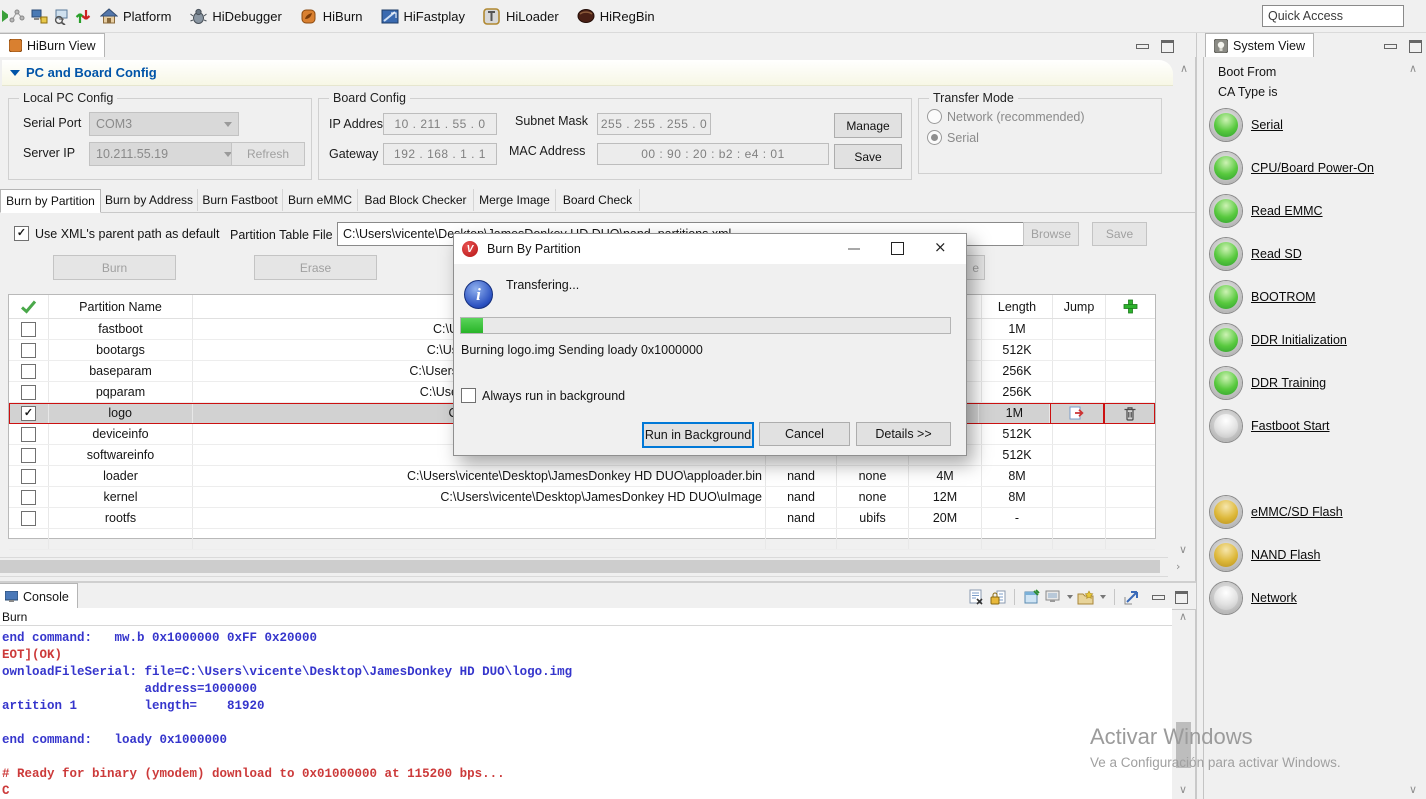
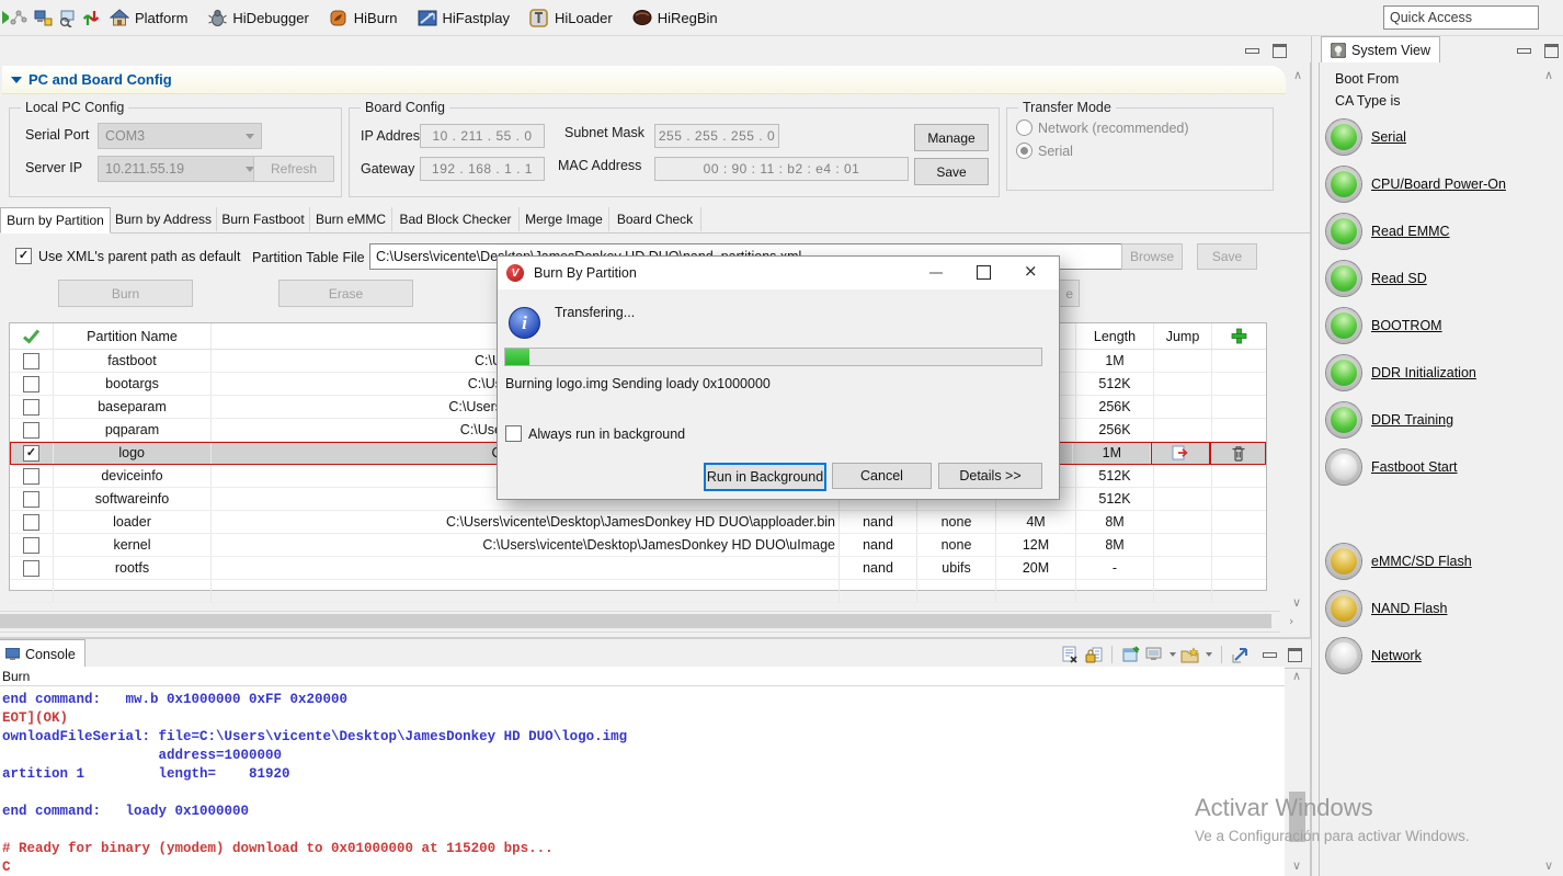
  Platform
  HiDebugger
  HiBurn
  HiFastplay
  HiLoader
  HiRegBin
  Quick Access
- HiBurn View
  PC and Board Config
  ∧
  Local PC Config
  Serial Port
  COM3
  Server IP
  10.211.55.19
  Refresh
  Board Config
  IP Addres
  10 . 211 . 55 . 0
  Subnet Mask
  255 . 255 . 255 . 0
  Gateway
  192 . 168 . 1 . 1
  MAC Address
- 00 : 90 : 20 : b2 : e4 : 01
+ 00 : 90 : 11 : b2 : e4 : 01
  Manage
  Save
  Transfer Mode
  Network (recommended)
  Serial
  Burn by Partition
  Burn by Address
  Burn Fastboot
  Burn eMMC
  Bad Block Checker
  Merge Image
  Board Check
  Use XML's parent path as default
  Partition Table File
  Browse
  Save
  Burn
  Erase
  e
  Partition Name
  Length
  Jump
  fastboot
  C:\
  1M
  bootargs
  C:\U
  512K
  baseparam
  C:\User
  256K
  pqparam
  C:\Us
  256K
  logo
  1M
  deviceinfo
  512K
  softwareinfo
  512K
  loader
  C:\Users\vicente\Desktop\JamesDonkey HD DUO\apploader.bin
  nand
  none
  4M
  8M
  kernel
  C:\Users\vicente\Desktop\JamesDonkey HD DUO\uImage
  nand
  none
  12M
  8M
  rootfs
  nand
  ubifs
  20M
  -
  ∨
  ›
  Console
  Burn
  end command: mw.b 0x1000000 0xFF 0x20000
  EOT](OK)
  ownloadFileSerial: file=C:\Users\vicente\Desktop\JamesDonkey HD DUO\logo.img
  address=1000000
  artition 1 length= 81920
  end command: loady 0x1000000
  # Ready for binary (ymodem) download to 0x01000000 at 115200 bps...
  C
  ∧
  ∨
  System View
  Boot From
  CA Type is
  ∧
  ∨
  Serial
  CPU/Board Power-On
  Read EMMC
  Read SD
  BOOTROM
  DDR Initialization
  DDR Training
  Fastboot Start
  eMMC/SD Flash
  NAND Flash
  Network
  V
  Burn By Partition
  ×
  i
  Transfering...
  Burning logo.img Sending loady 0x1000000
  Always run in background
  Run in Background
  Cancel
  Details >>
  Activar Windows
  Ve a Configuración para activar Windows.
